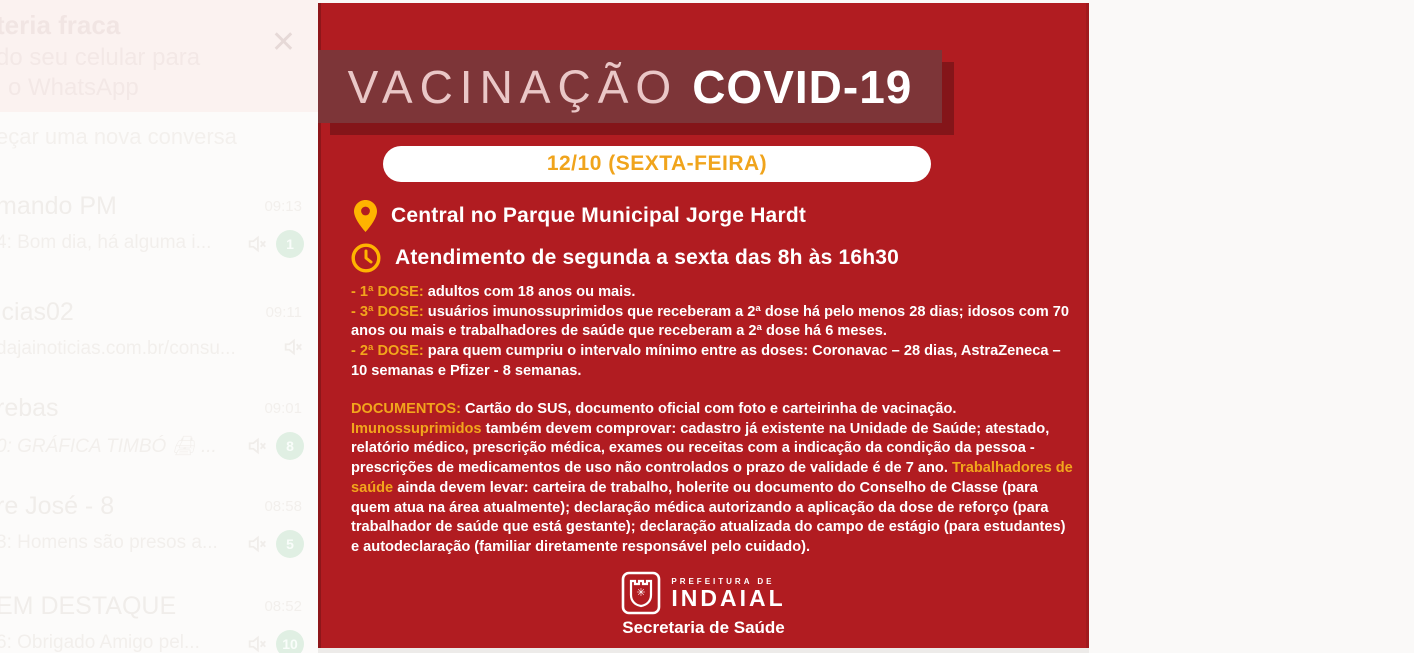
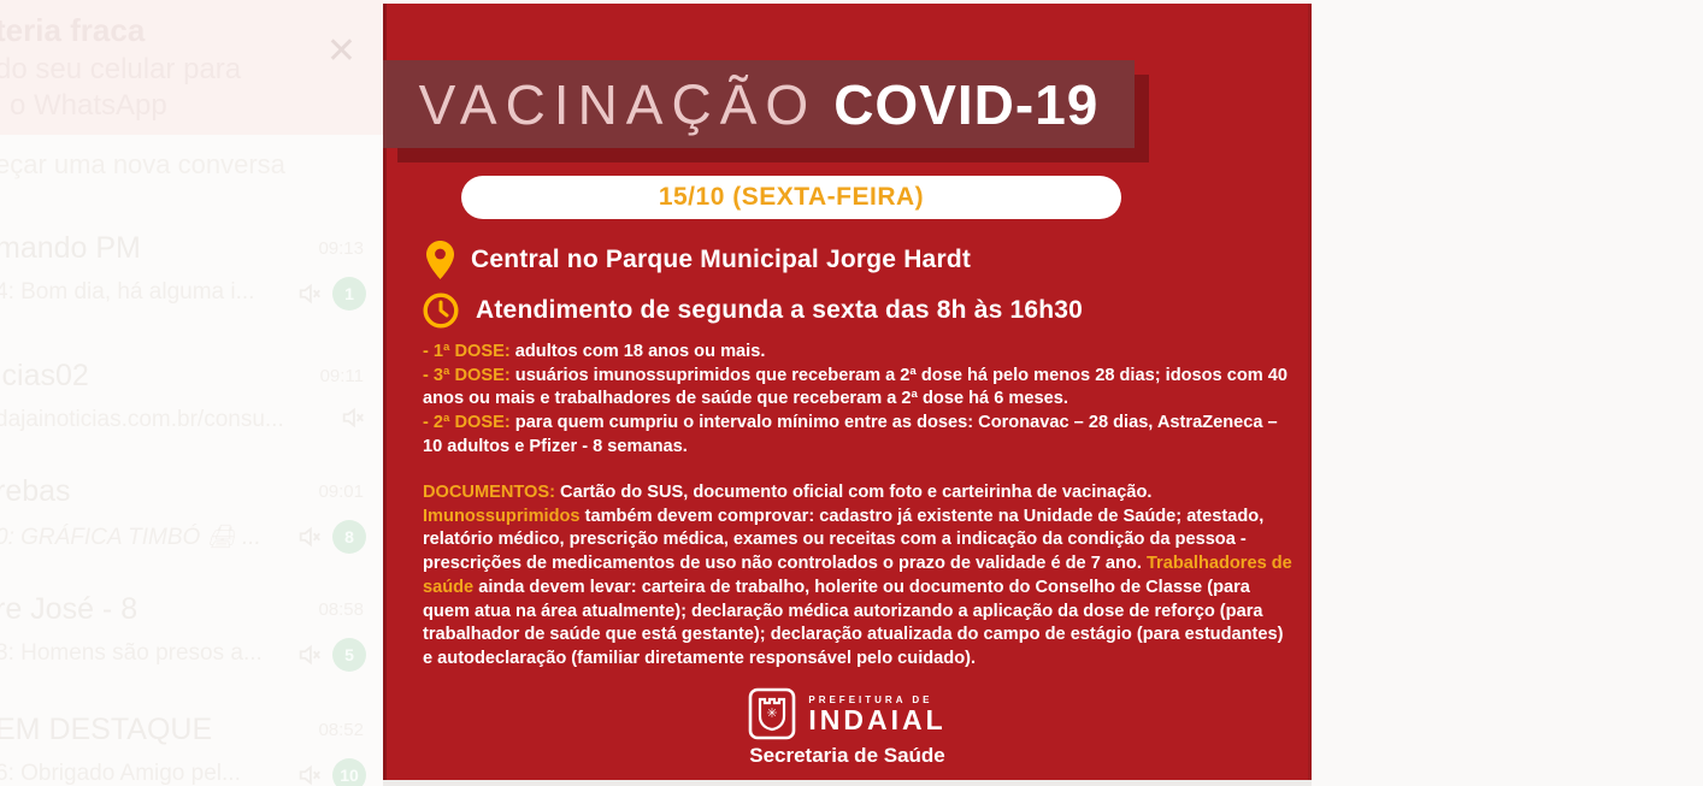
  ✕
  1
  8
  5
  10
  VACINAÇÃO
  COVID-19
- 12/10 (SEXTA-FEIRA)
+ 15/10 (SEXTA-FEIRA)
  Central no Parque Municipal Jorge Hardt
  Atendimento de segunda a sexta das 8h às 16h30
  - 1ª DOSE: adultos com 18 anos ou mais.
- - 3ª DOSE: usuários imunossuprimidos que receberam a 2ª dose há pelo menos 28 dias; idosos com 70 anos ou mais e trabalhadores de saúde que receberam a 2ª dose há 6 meses.
+ - 3ª DOSE: usuários imunossuprimidos que receberam a 2ª dose há pelo menos 28 dias; idosos com 40 anos ou mais e trabalhadores de saúde que receberam a 2ª dose há 6 meses.
- - 2ª DOSE: para quem cumpriu o intervalo mínimo entre as doses: Coronavac – 28 dias, AstraZeneca – 10 semanas e Pfizer - 8 semanas.
+ - 2ª DOSE: para quem cumpriu o intervalo mínimo entre as doses: Coronavac – 28 dias, AstraZeneca – 10 adultos e Pfizer - 8 semanas.
  DOCUMENTOS: Cartão do SUS, documento oficial com foto e carteirinha de vacinação. Imunossuprimidos também devem comprovar: cadastro já existente na Unidade de Saúde; atestado, relatório médico, prescrição médica, exames ou receitas com a indicação da condição da pessoa - prescrições de medicamentos de uso não controlados o prazo de validade é de 7 ano. Trabalhadores de saúde ainda devem levar: carteira de trabalho, holerite ou documento do Conselho de Classe (para quem atua na área atualmente); declaração médica autorizando a aplicação da dose de reforço (para trabalhador de saúde que está gestante); declaração atualizada do campo de estágio (para estudantes) e autodeclaração (familiar diretamente responsável pelo cuidado).
  ✳
  PREFEITURA DE
  INDAIAL
  Secretaria de Saúde
